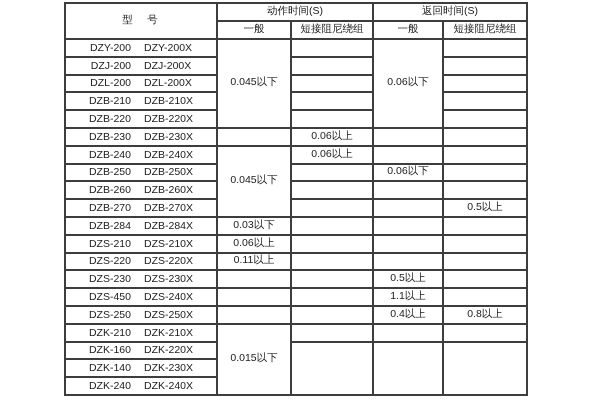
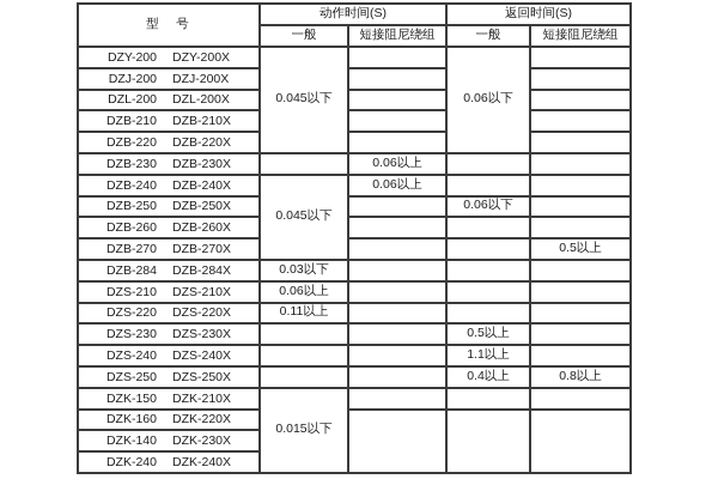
  型 号	动作时间(S)	返回时间(S)
  一般	短接阻尼绕组	一般	短接阻尼绕组
  DZY-200 DZY-200X	0.045以下		0.06以下
  DZJ-200 DZJ-200X
  DZL-200 DZL-200X
  DZB-210 DZB-210X
  DZB-220 DZB-220X
  DZB-230 DZB-230X		0.06以上
  DZB-240 DZB-240X	0.045以下	0.06以上
  DZB-250 DZB-250X		0.06以下
  DZB-260 DZB-260X
  DZB-270 DZB-270X			0.5以上
  DZB-284 DZB-284X	0.03以下
  DZS-210 DZS-210X	0.06以上
  DZS-220 DZS-220X	0.11以上
  DZS-230 DZS-230X			0.5以上
- DZS-450 DZS-240X			1.1以上
+ DZS-240 DZS-240X			1.1以上
  DZS-250 DZS-250X			0.4以上	0.8以上
- DZK-210 DZK-210X	0.015以下
+ DZK-150 DZK-210X	0.015以下
  DZK-160 DZK-220X
  DZK-140 DZK-230X
  DZK-240 DZK-240X
